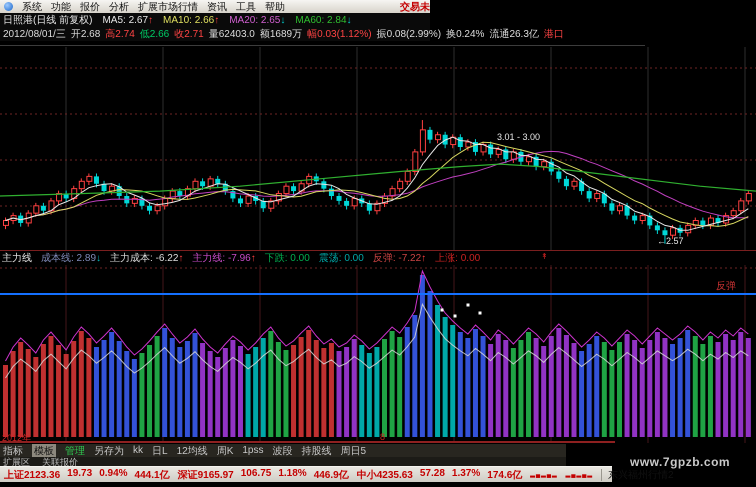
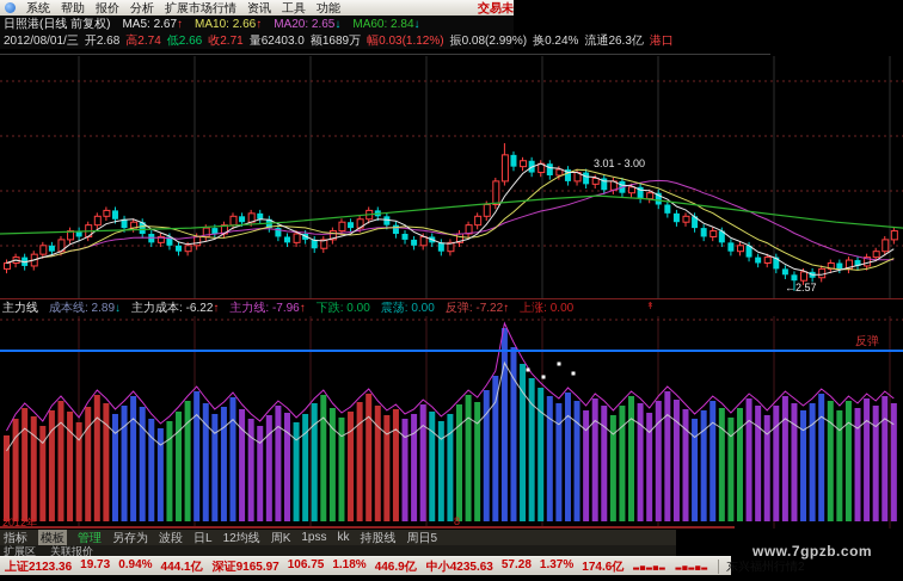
  系统
- 功能
+ 帮助
  报价
  分析
  扩展市场行情
  资讯
  工具
- 帮助
+ 功能
  交易未
  日照港(日线 前复权)
  MA5: 2.67↑
  MA10: 2.66↑
  MA20: 2.65↓
  MA60: 2.84↓
  2012/08/01/三
  开2.68
  高2.74
  低2.66
  收2.71
  量62403.0
  额1689万
  幅0.03(1.12%)
  振0.08(2.99%)
  换0.24%
  流通26.3亿
  港口
  3.01 - 3.00
  ←2.57
  主力线
  成本线: 2.89↓
  主力成本: -6.22↑
  主力线: -7.96↑
  下跌: 0.00
  震荡: 0.00
  反弹: -7.22↑
  上涨: 0.00
  ↟
  反弹
  2012年
  8
  指标
  模板
  管理
  另存为
- kk
+ 波段
  日L
  12均线
  周K
  1pss
- 波段
+ kk
  持股线
  周日5
  扩展区
  关联报价
  上证2123.36
  19.73
  0.94%
  444.1亿
  深证9165.97
  106.75
  1.18%
  446.9亿
  中小4235.63
  57.28
  1.37%
  174.6亿
  东兴福州行情2
  www.7gpzb.com
